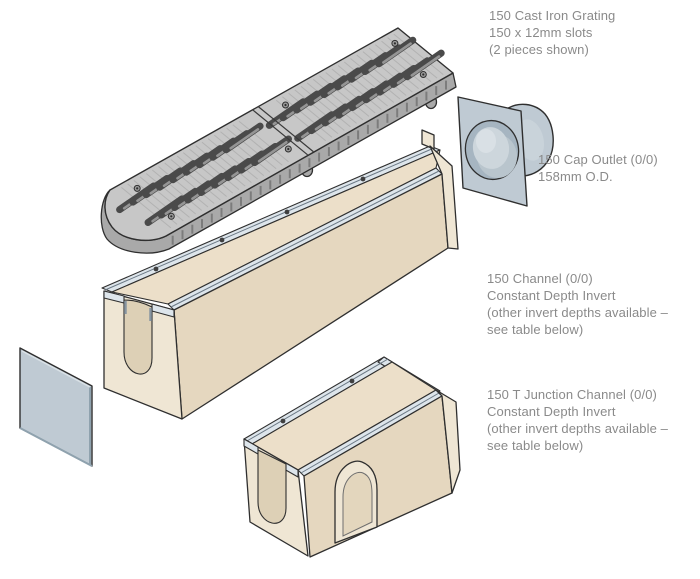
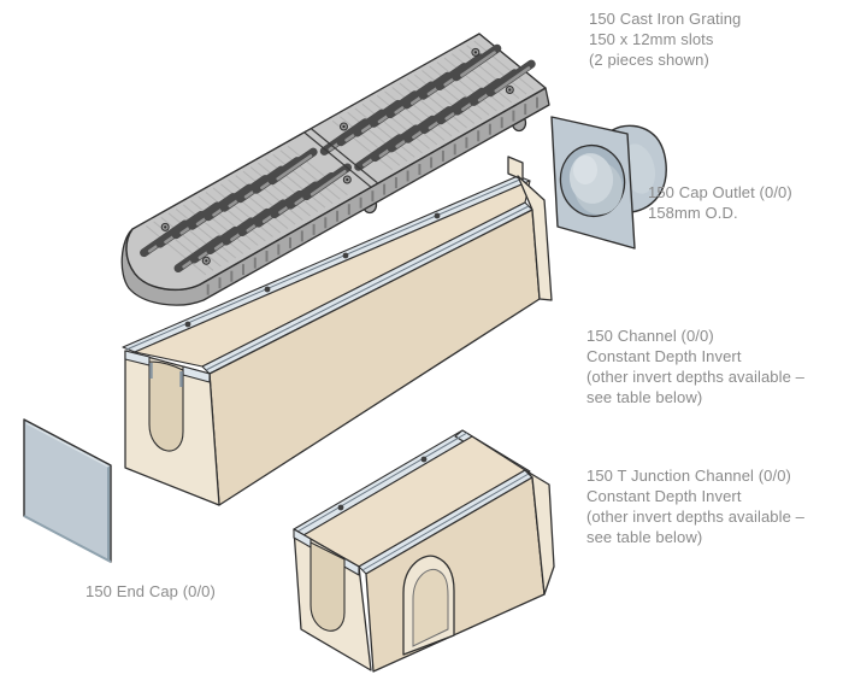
  150 Cast Iron Grating
  150 x 12mm slots
  (2 pieces shown)
  150 Cap Outlet (0/0)
  158mm O.D.
  150 Channel (0/0)
  Constant Depth Invert
  (other invert depths available –
  see table below)
  150 T Junction Channel (0/0)
  Constant Depth Invert
  (other invert depths available –
  see table below)
+ 150 End Cap (0/0)
